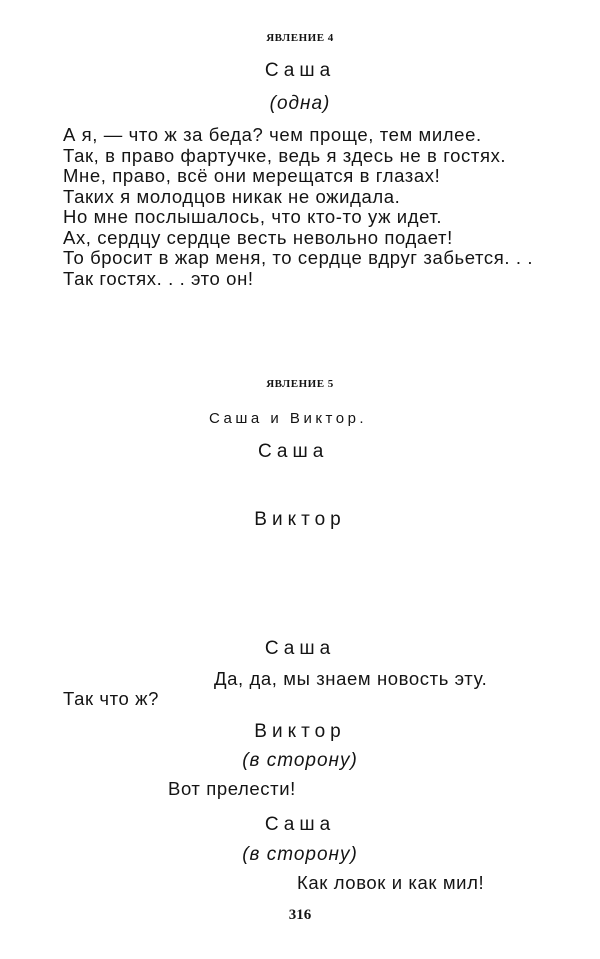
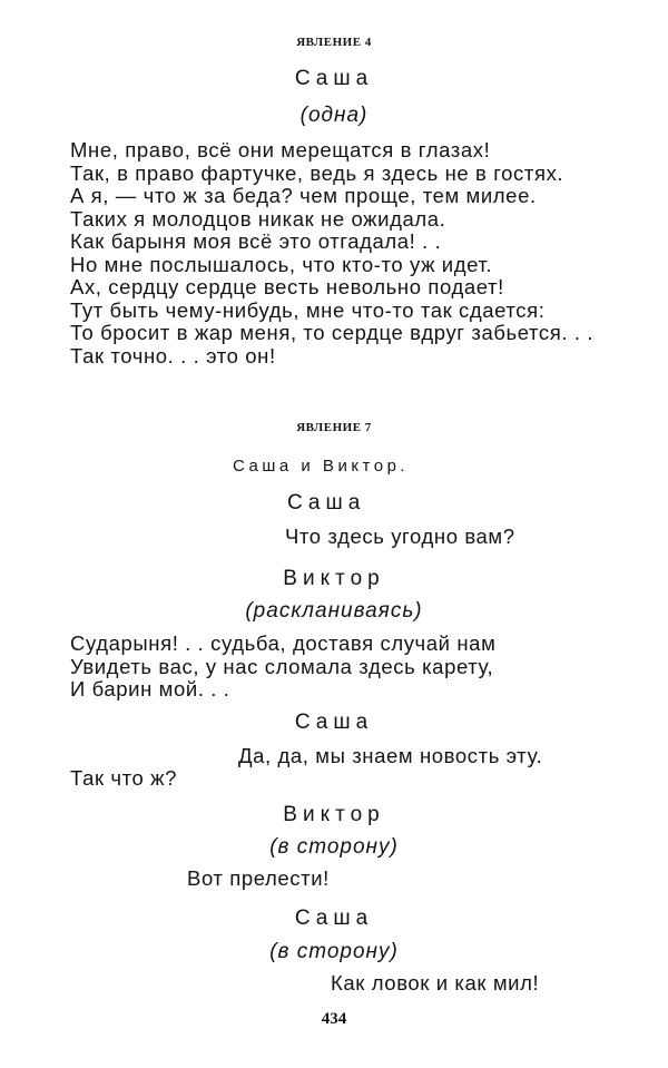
  ЯВЛЕНИЕ 4
  Саша
  (одна)
- А я, — что ж за беда? чем проще, тем милее.
+ Мне, право, всё они мерещатся в глазах!
  Так, в право фартучке, ведь я здесь не в гостях.
- Мне, право, всё они мерещатся в глазах!
+ А я, — что ж за беда? чем проще, тем милее.
  Таких я молодцов никак не ожидала.
+ Как барыня моя всё это отгадала! . .
  Но мне послышалось, что кто-то уж идет.
  Ах, сердцу сердце весть невольно подает!
+ Тут быть чему-нибудь, мне что-то так сдается:
  То бросит в жар меня, то сердце вдруг забьется. . .
- Так гостях. . . это он!
+ Так точно. . . это он!
- ЯВЛЕНИЕ 5
+ ЯВЛЕНИЕ 7
  Саша и Виктор.
  Саша
+ Что здесь угодно вам?
  Виктор
+ (раскланиваясь)
+ Сударыня! . . судьба, доставя случай нам
+ Увидеть вас, у нас сломала здесь карету,
+ И барин мой. . .
  Саша
  Да, да, мы знаем новость эту.
  Так что ж?
  Виктор
  (в сторону)
  Вот прелести!
  Саша
  (в сторону)
  Как ловок и как мил!
- 316
+ 434
